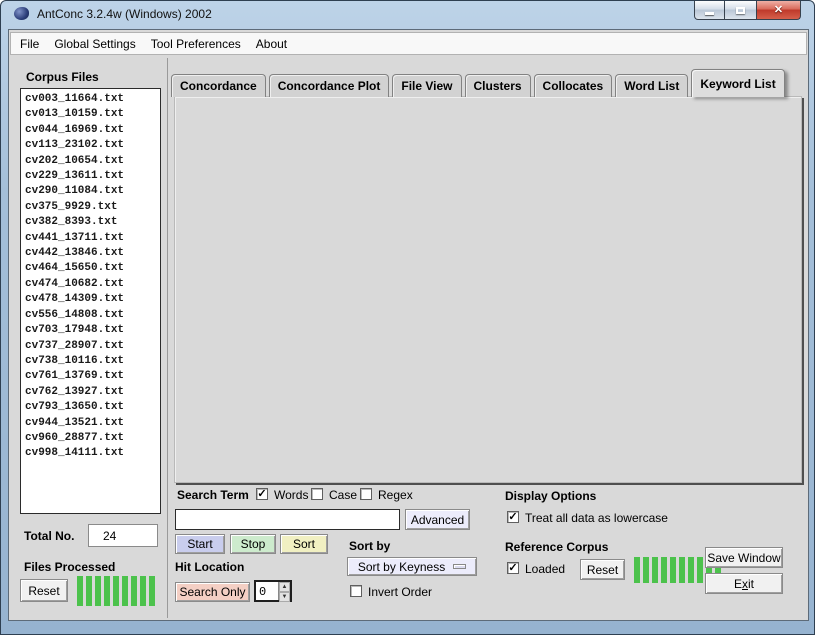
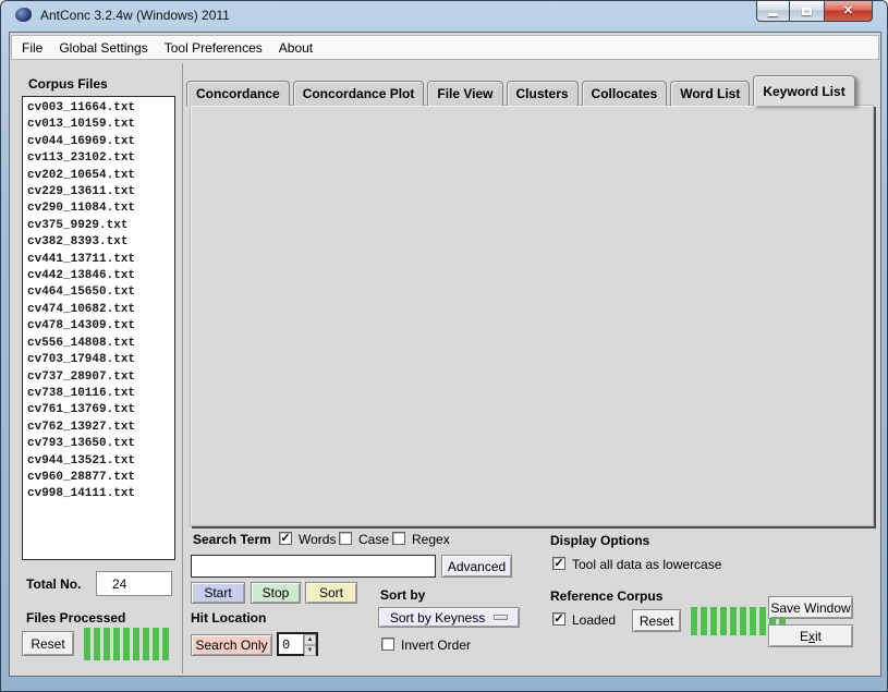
- AntConc 3.2.4w (Windows) 2002
+ AntConc 3.2.4w (Windows) 2011
  ✕
  File
  Global Settings
  Tool Preferences
  About
  Corpus Files
  cv003_11664.txt
  cv013_10159.txt
  cv044_16969.txt
  cv113_23102.txt
  cv202_10654.txt
  cv229_13611.txt
  cv290_11084.txt
  cv375_9929.txt
  cv382_8393.txt
  cv441_13711.txt
  cv442_13846.txt
  cv464_15650.txt
  cv474_10682.txt
  cv478_14309.txt
  cv556_14808.txt
  cv703_17948.txt
  cv737_28907.txt
  cv738_10116.txt
  cv761_13769.txt
  cv762_13927.txt
  cv793_13650.txt
  cv944_13521.txt
  cv960_28877.txt
  cv998_14111.txt
  Total No.
  24
  Files Processed
  Reset
  Concordance
  Concordance Plot
  File View
  Clusters
  Collocates
  Word List
  Keyword List
  Search Term
  ✓
  Words
  Case
  Regex
  Advanced
  Start
  Stop
  Sort
  Hit Location
  Search Only
  0
  Sort by
  Sort by Keyness
  Invert Order
  Display Options
  ✓
- Treat all data as lowercase
+ Tool all data as lowercase
  Reference Corpus
  ✓
  Loaded
  Reset
  Save Window
  Exit
